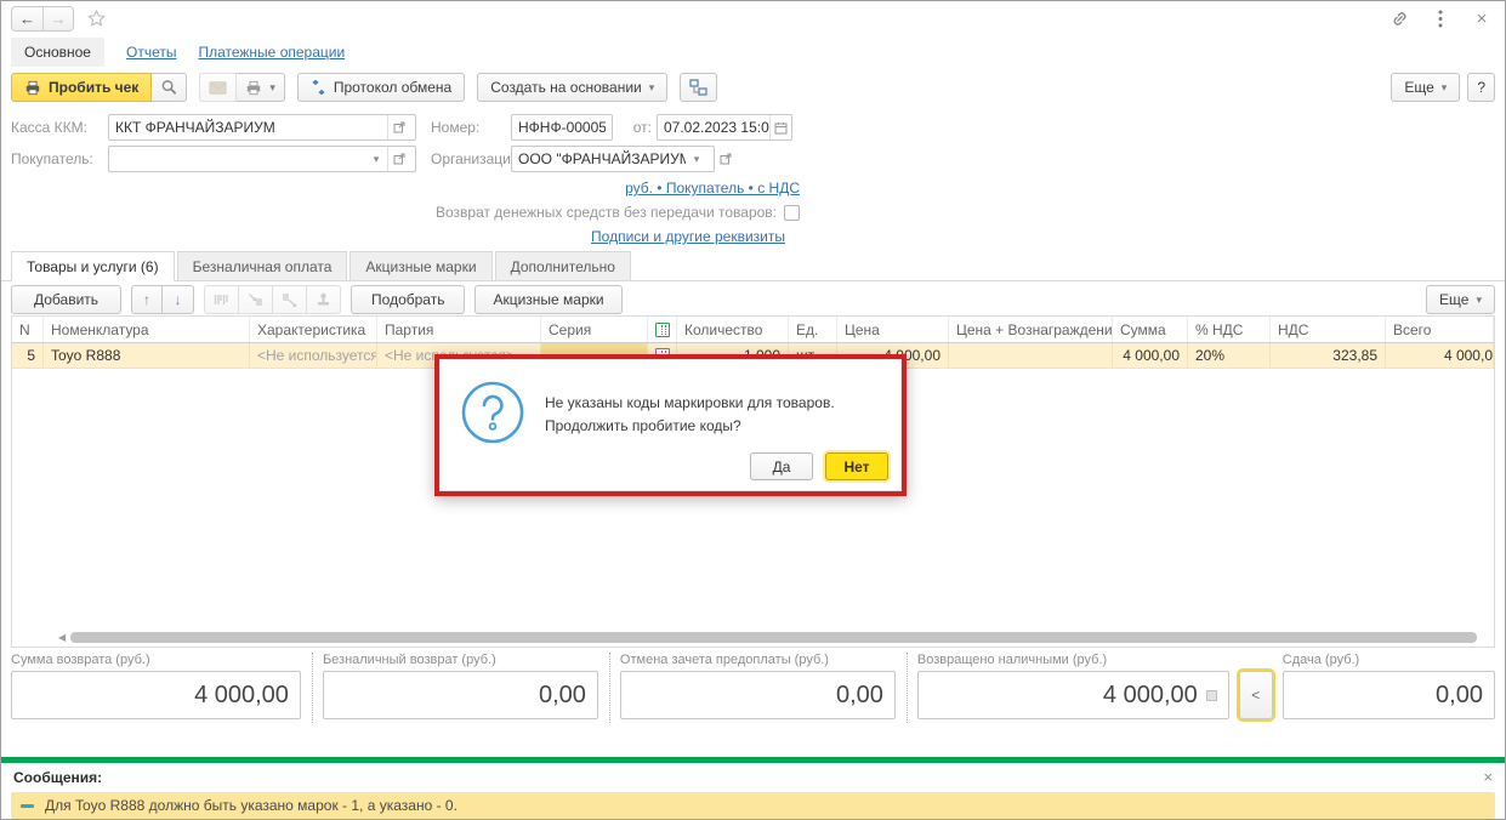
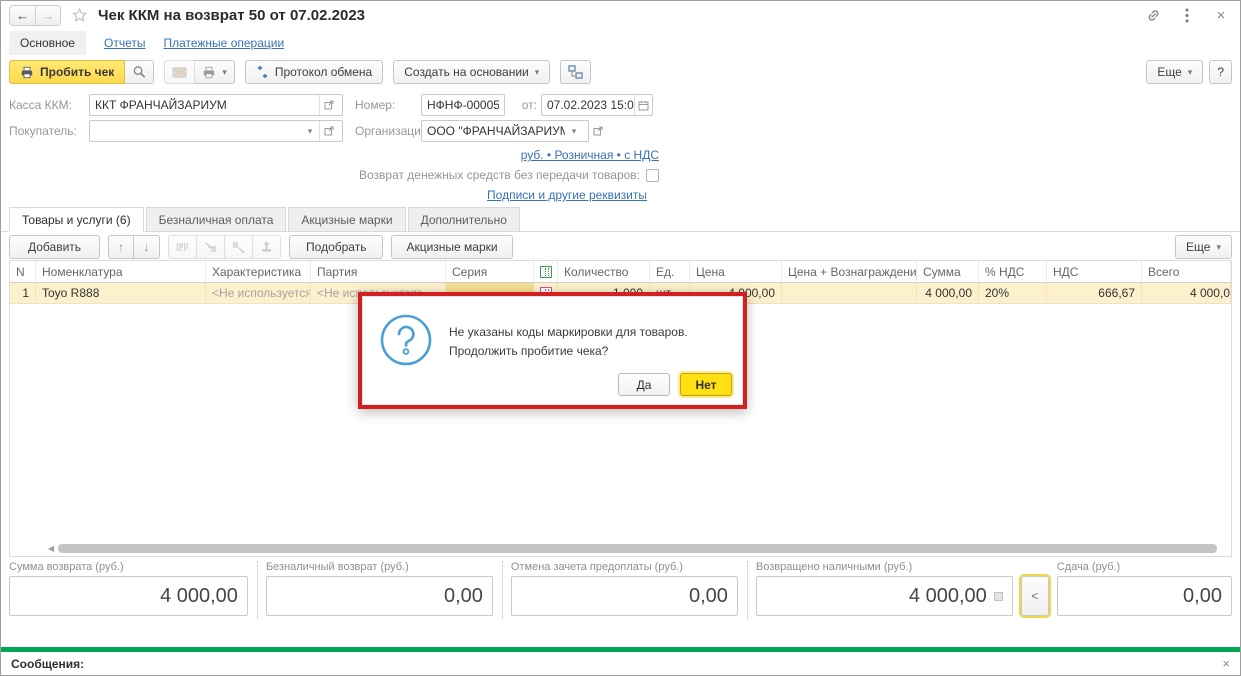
  ←
  →
+ Чек ККМ на возврат 50 от 07.02.2023
  ×
  Основное
  Отчеты
  Платежные операции
  Пробить чек
  ▾
  Протокол обмена
  Создать на основании
  ▾
  Еще
  ▾
  ?
  Касса ККМ:
  ККТ ФРАНЧАЙЗАРИУМ
  Номер:
  НФНФ-00005
  от:
  07.02.2023 15:0
  Покупатель:
  ▾
  Организаци
  ООО "ФРАНЧАЙЗАРИУМ
  ▾
- руб. • Покупатель • с НДС
+ руб. • Розничная • с НДС
  Возврат денежных средств без передачи товаров:
  Подписи и другие реквизиты
  Товары и услуги (6)
  Безналичная оплата
  Акцизные марки
  Дополнительно
  Добавить
  ↑
  ↓
  Подобрать
  Акцизные марки
  Еще
  ▾
  N
  Номенклатура
  Характеристика
  Партия
  Серия
  Количество
  Ед.
  Цена
  Цена + Вознаграждени
  Сумма
  % НДС
  НДС
  Всего
- 5
+ 1
  Toyo R888
  <Не используется
  00,00
  4 000,00
  20%
- 323,85
+ 666,67
  4 000,0
  ◀
  Сумма возврата (руб.)
  4 000,00
  Безналичный возврат (руб.)
  0,00
  Отмена зачета предоплаты (руб.)
  0,00
  Возвращено наличными (руб.)
  4 000,00
  <
  Сдача (руб.)
  0,00
  Сообщения:
  ×
- Для Toyo R888 должно быть указано марок - 1, а указано - 0.
- Не указаны коды маркировки для товаров. Продолжить пробитие коды?
+ Не указаны коды маркировки для товаров. Продолжить пробитие чека?
  Да
  Нет
